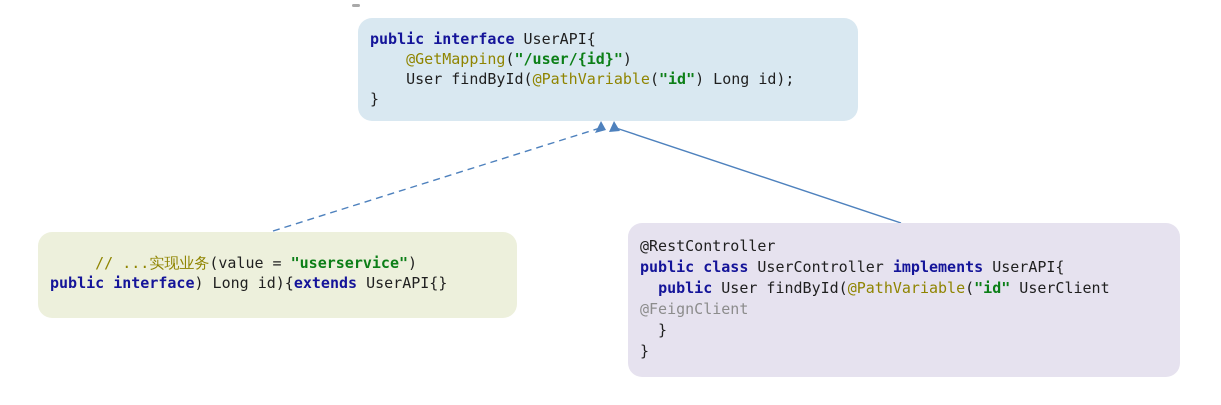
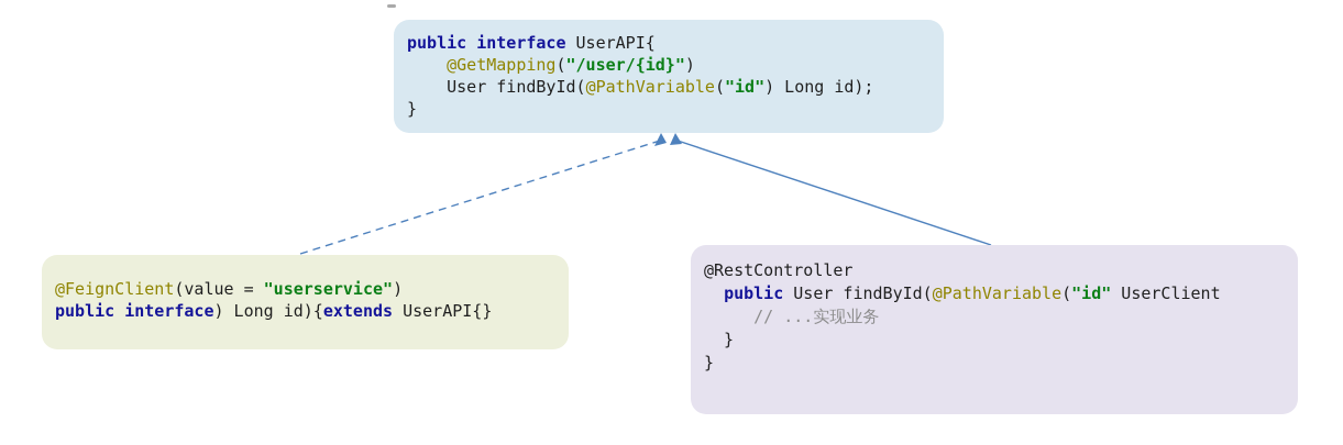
  public interface UserAPI{
  @GetMapping("/user/{id}")
  User findById(@PathVariable("id") Long id);
  }
- // ...实现业务(value = "userservice")
+ @FeignClient(value = "userservice")
  public interface) Long id){extends UserAPI{}
  @RestController
- public class UserController implements UserAPI{
  public User findById(@PathVariable("id" UserClient
- @FeignClient
+ // ...实现业务
  }
  }
